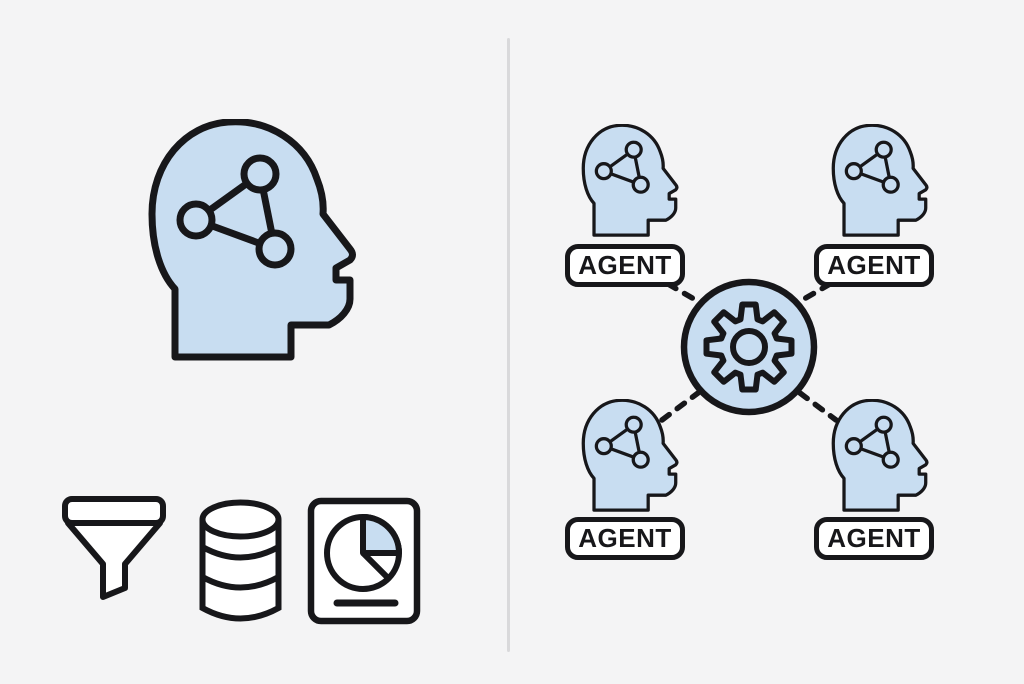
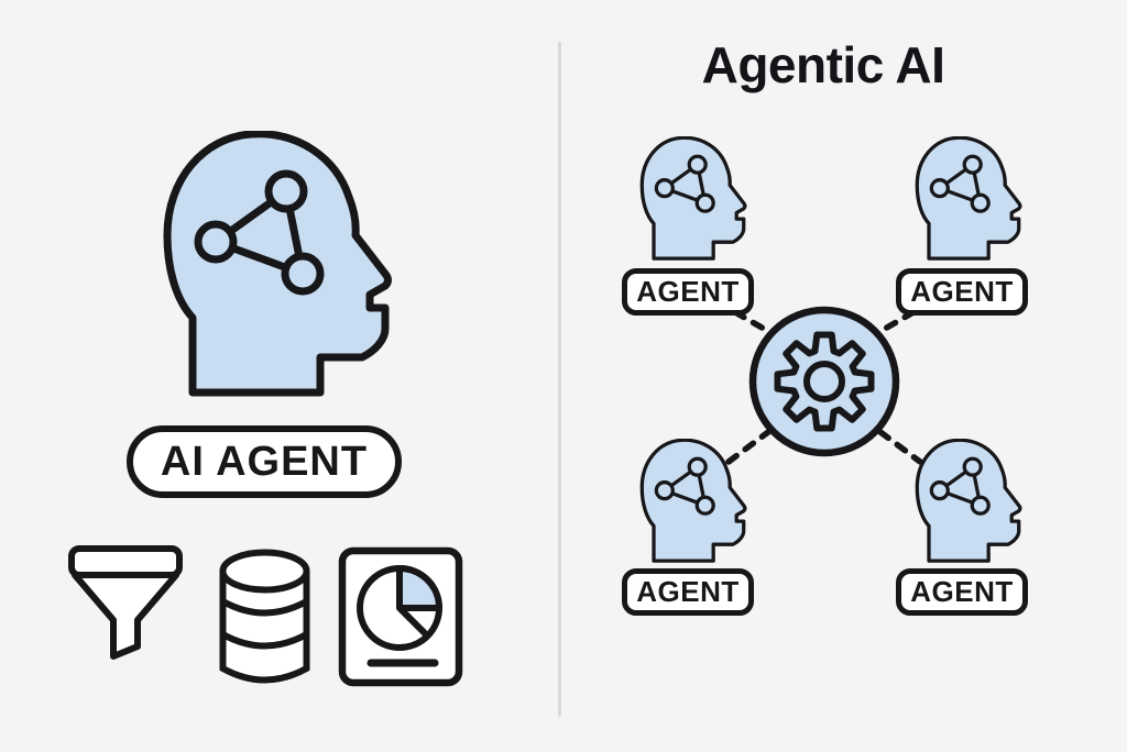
+ Agentic AI
+ AI AGENT
  AGENT
  AGENT
  AGENT
  AGENT
